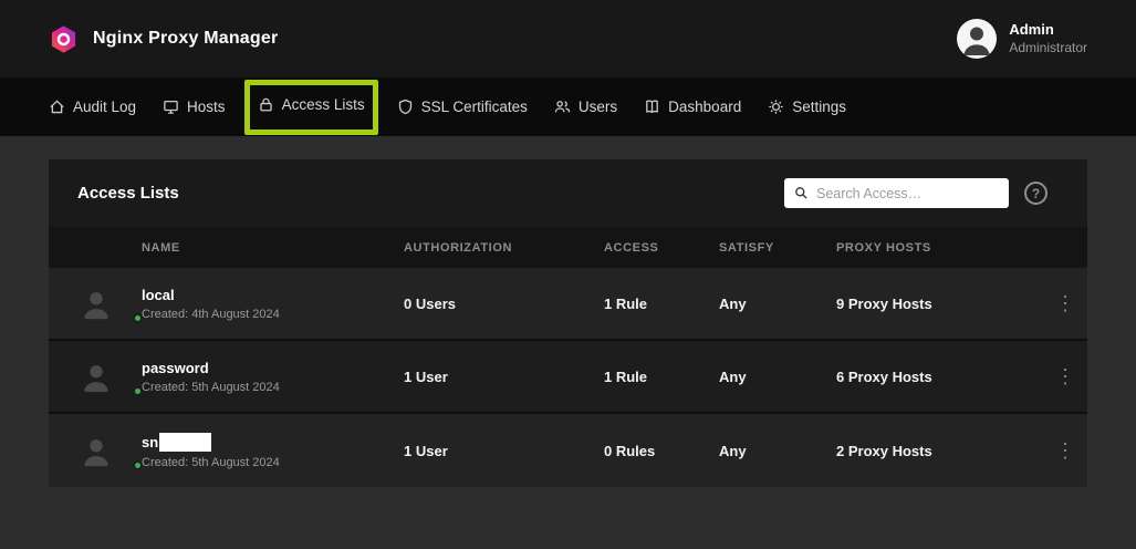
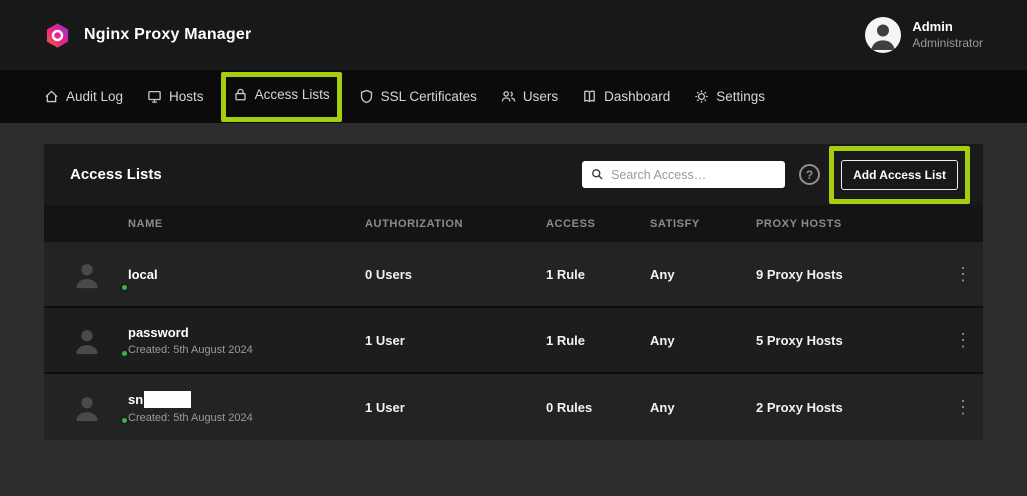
  Nginx Proxy Manager
  Admin
  Administrator
  Audit Log
  Hosts
  Access Lists
  SSL Certificates
  Users
  Dashboard
  Settings
  Access Lists
  Search Access…
  ?
+ Add Access List
  NAME
  AUTHORIZATION
  ACCESS
  SATISFY
  PROXY HOSTS
  local
- Created: 4th August 2024
  0 Users
  1 Rule
  Any
  9 Proxy Hosts
  ⋮
  password
  Created: 5th August 2024
  1 User
  1 Rule
  Any
- 6 Proxy Hosts
+ 5 Proxy Hosts
  ⋮
  sn
  Created: 5th August 2024
  1 User
  0 Rules
  Any
  2 Proxy Hosts
  ⋮
